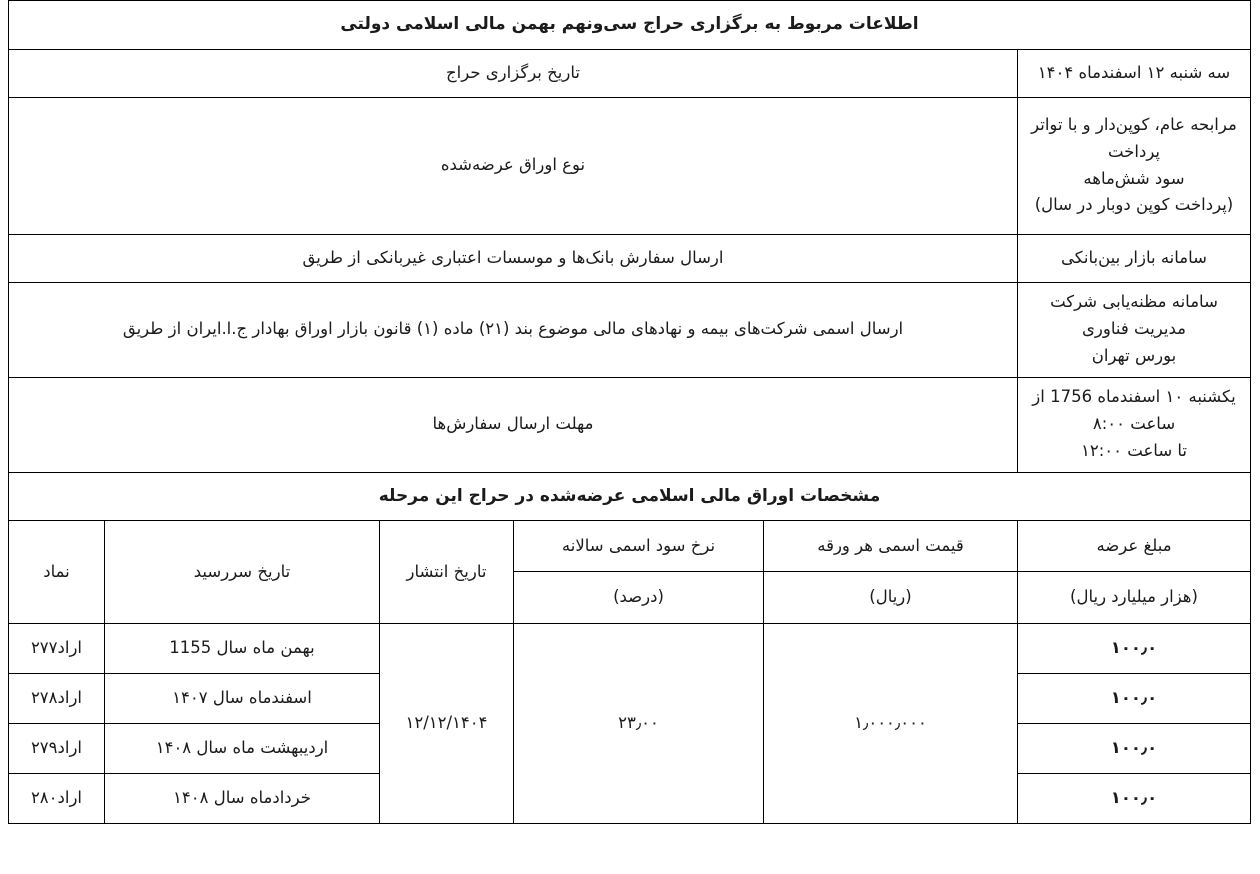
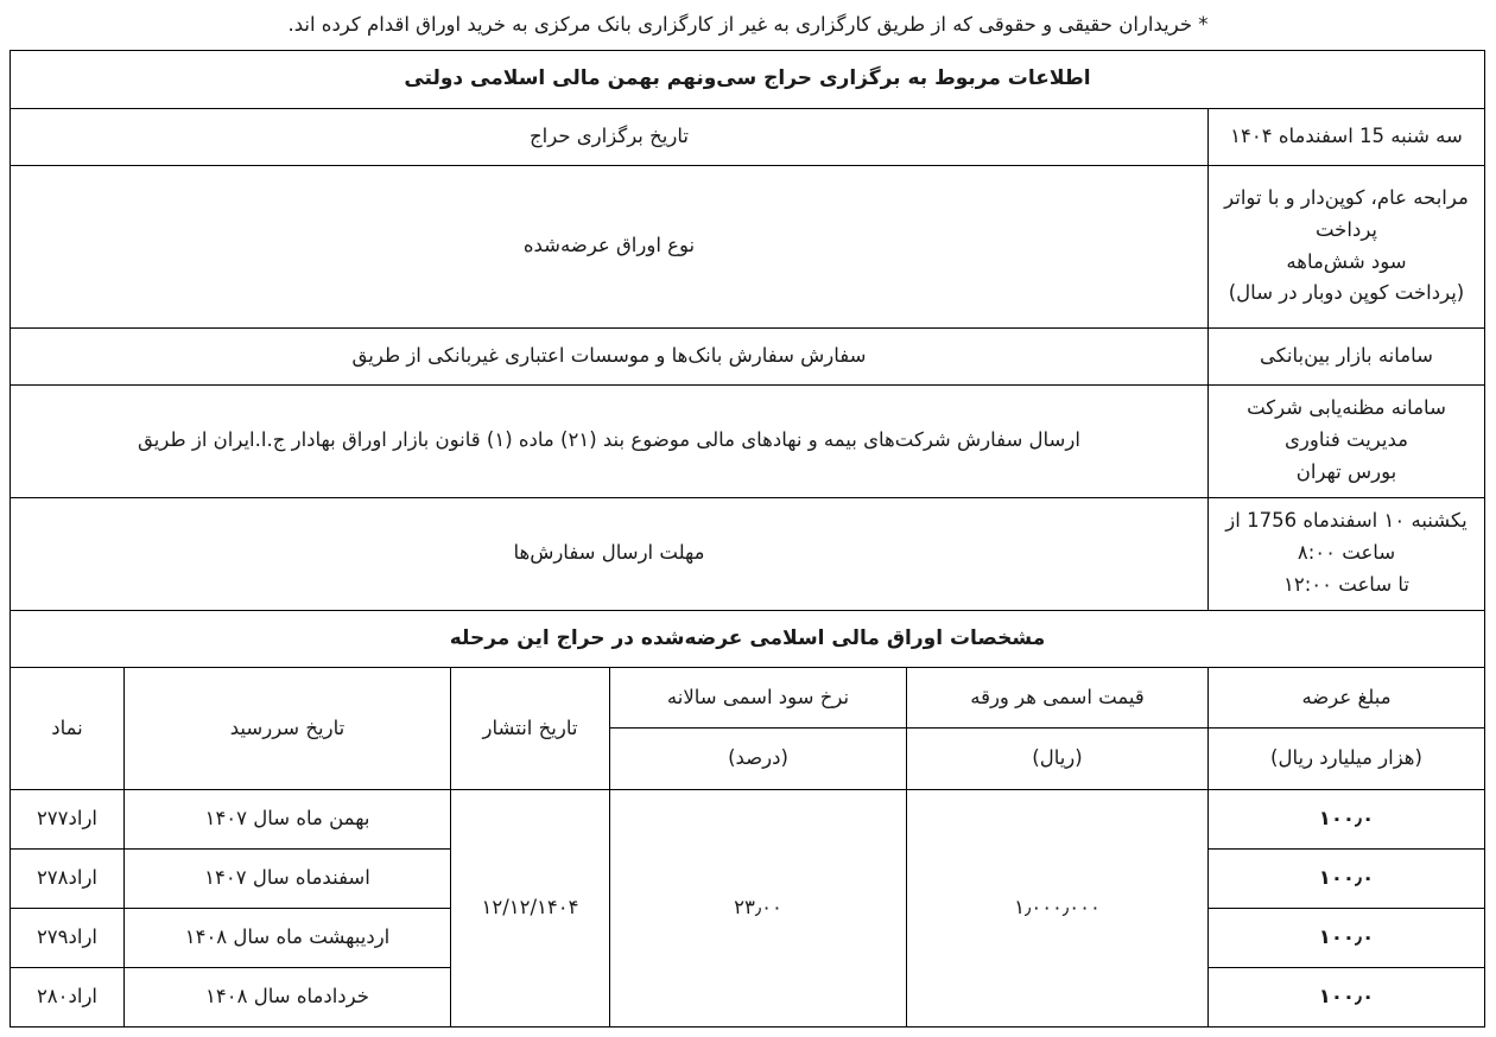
+ * خریداران حقیقی و حقوقی که از طریق کارگزاری به غیر از کارگزاری بانک مرکزی به خرید اوراق اقدام کرده اند.
  اطلاعات مربوط به برگزاری حراج سی‌ونهم بهمن مالی اسلامی دولتی
- سه شنبه ۱۲ اسفندماه ۱۴۰۴	تاریخ برگزاری حراج
+ سه شنبه 15 اسفندماه ۱۴۰۴	تاریخ برگزاری حراج
  مرابحه عام، کوپن‌دار و با تواتر پرداخت سود شش‌ماهه (پرداخت کوپن دوبار در سال)	نوع اوراق عرضه‌شده
- سامانه بازار بین‌بانکی	ارسال سفارش بانک‌ها و موسسات اعتباری غیربانکی از طریق
+ سامانه بازار بین‌بانکی	سفارش سفارش بانک‌ها و موسسات اعتباری غیربانکی از طریق
- سامانه مظنه‌یابی شرکت مدیریت فناوری بورس تهران	ارسال اسمی شرکت‌های بیمه و نهادهای مالی موضوع بند (۲۱) ماده (۱) قانون بازار اوراق بهادار ج.ا.ایران از طریق
+ سامانه مظنه‌یابی شرکت مدیریت فناوری بورس تهران	ارسال سفارش شرکت‌های بیمه و نهادهای مالی موضوع بند (۲۱) ماده (۱) قانون بازار اوراق بهادار ج.ا.ایران از طریق
  یکشنبه ۱۰ اسفندماه 1756 از ساعت ۸:۰۰ تا ساعت ۱۲:۰۰	مهلت ارسال سفارش‌ها
  مشخصات اوراق مالی اسلامی عرضه‌شده در حراج این مرحله
  مبلغ عرضه	قیمت اسمی هر ورقه	نرخ سود اسمی سالانه	تاریخ انتشار	تاریخ سررسید	نماد
  (هزار میلیارد ریال)	(ریال)	(درصد)
- ۱۰۰٫۰	۱٫۰۰۰٫۰۰۰	۲۳٫۰۰	۱۲/۱۲/۱۴۰۴	بهمن ماه سال 1155	اراد۲۷۷
+ ۱۰۰٫۰	۱٫۰۰۰٫۰۰۰	۲۳٫۰۰	۱۲/۱۲/۱۴۰۴	بهمن ماه سال ۱۴۰۷	اراد۲۷۷
  ۱۰۰٫۰	اسفندماه سال ۱۴۰۷	اراد۲۷۸
  ۱۰۰٫۰	اردیبهشت ماه سال ۱۴۰۸	اراد۲۷۹
  ۱۰۰٫۰	خردادماه سال ۱۴۰۸	اراد۲۸۰
